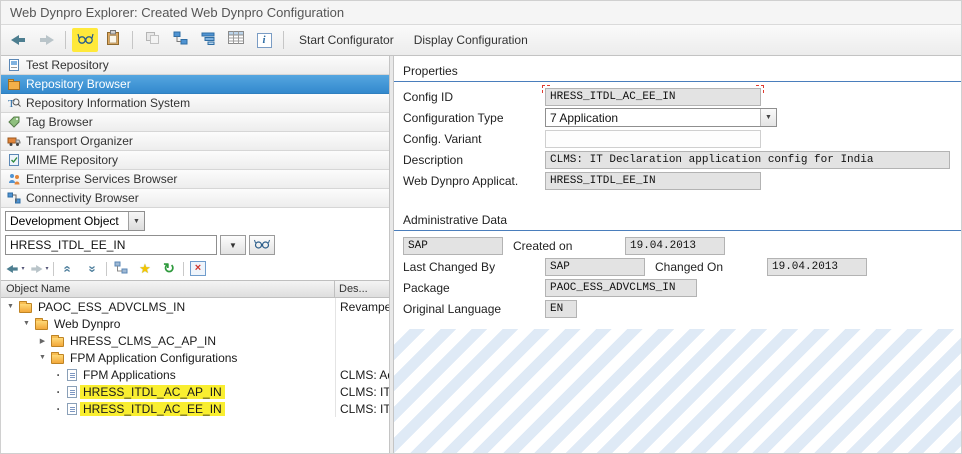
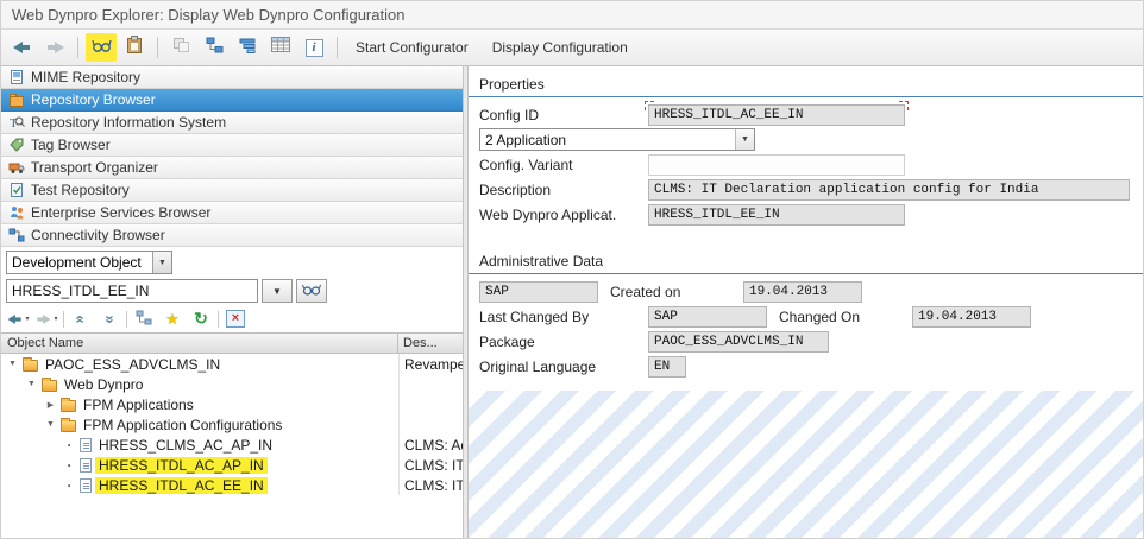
- Web Dynpro Explorer: Created Web Dynpro Configuration
+ Web Dynpro Explorer: Display Web Dynpro Configuration
  i
  Start Configurator
  Display Configuration
- Test Repository
+ MIME Repository
  Repository Browser
  T
  Repository Information System
  Tag Browser
  Transport Organizer
- MIME Repository
+ Test Repository
  Enterprise Services Browser
  Connectivity Browser
  Development Object
  HRESS_ITDL_EE_IN
  ▼
  ★
  ↻
  ×
  Object Name
  Des...
  PAOC_ESS_ADVCLMS_IN
  Revamp
  Web Dynpro
- HRESS_CLMS_AC_AP_IN
+ FPM Applications
  FPM Application Configurations
- FPM Applications
+ HRESS_CLMS_AC_AP_IN
  CLMS: A
  HRESS_ITDL_AC_AP_IN
  CLMS: IT
  HRESS_ITDL_AC_EE_IN
  CLMS: IT
  Properties
  Config ID
  HRESS_ITDL_AC_EE_IN
- Configuration Type
- 7 Application
+ 2 Application
  Config. Variant
  Description
  CLMS: IT Declaration application config for India
  Web Dynpro Applicat.
  HRESS_ITDL_EE_IN
  Administrative Data
  SAP
  Created on
  19.04.2013
  Last Changed By
  SAP
  Changed On
  19.04.2013
  Package
  PAOC_ESS_ADVCLMS_IN
  Original Language
  EN
